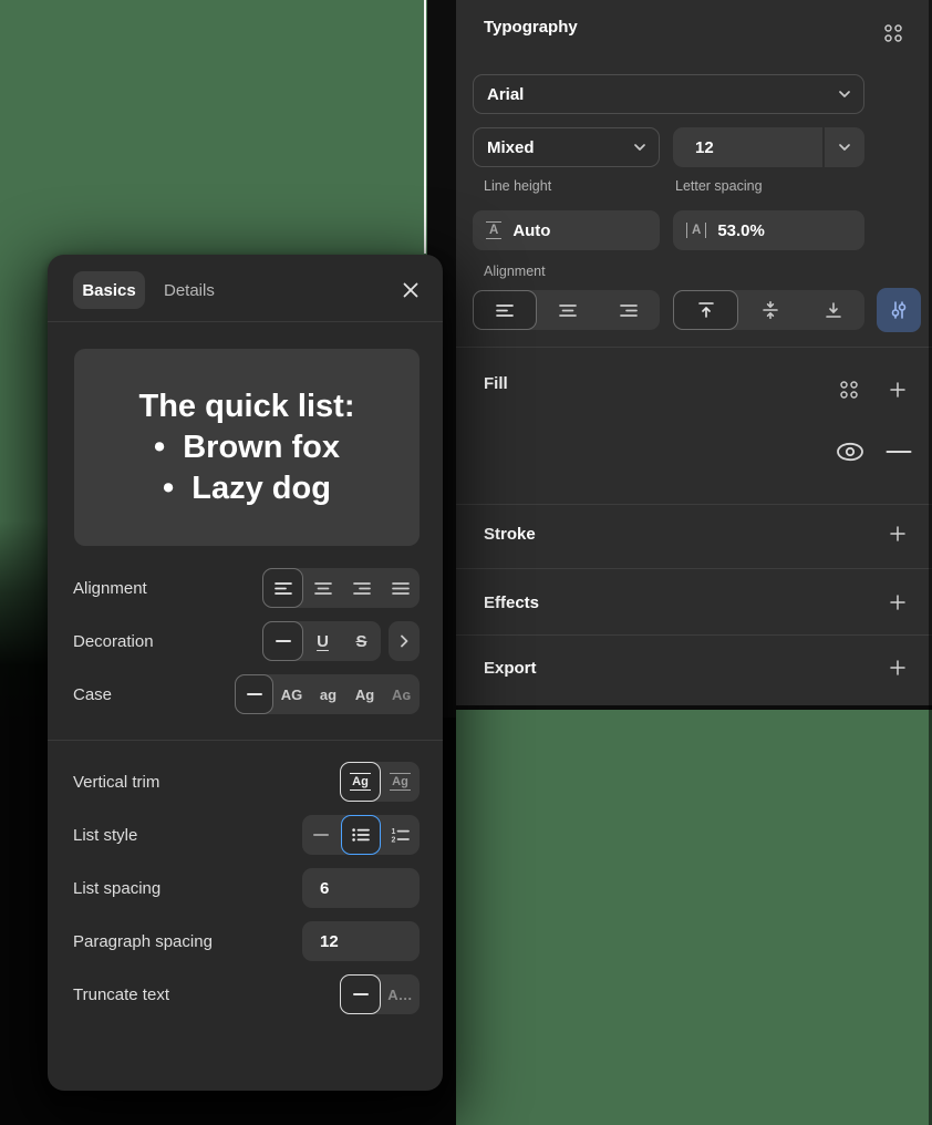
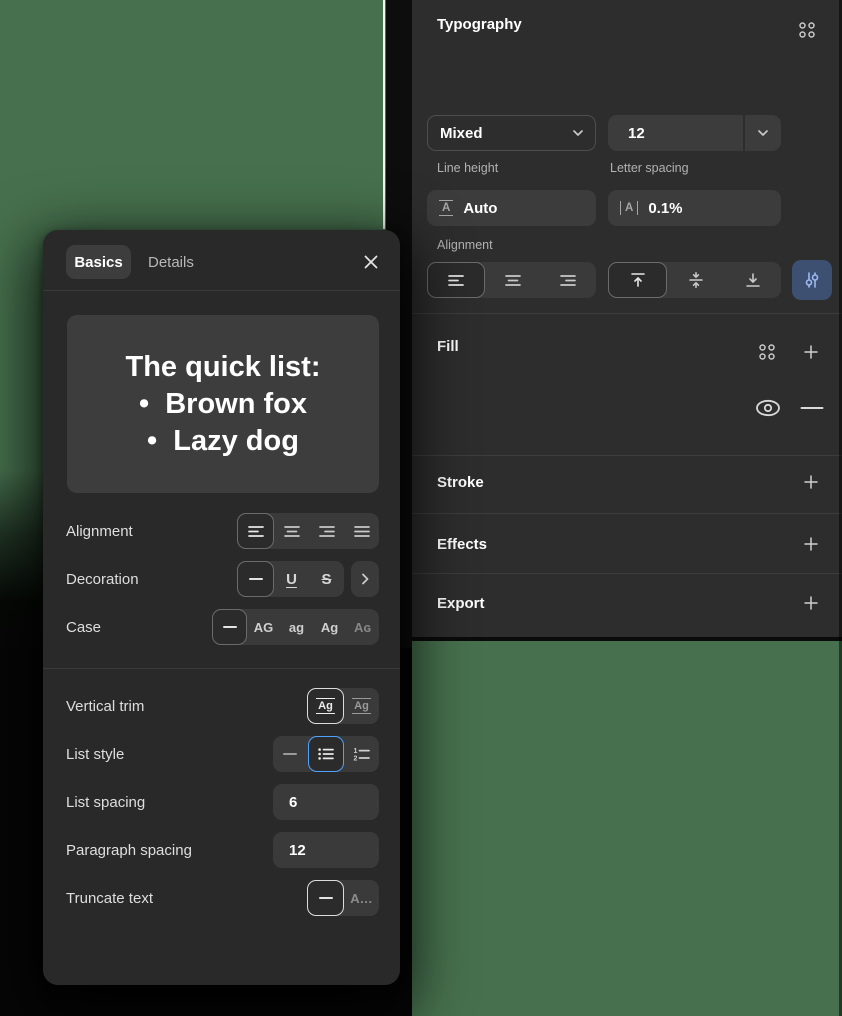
  Typography
- Arial
  Mixed
  12
  Line height
  Letter spacing
  A
  Auto
  A
- 53.0%
+ 0.1%
  Alignment
  Fill
  Stroke
  Effects
  Export
  Basics
  Details
  The quick list:
  • Brown fox
  • Lazy dog
  Alignment
  Decoration
  U
  S
  Case
  AG
  ag
  Ag
  Aɢ
  Vertical trim
  Ag
  Ag
  List style
  List spacing
  6
  Paragraph spacing
  12
  Truncate text
  A…
